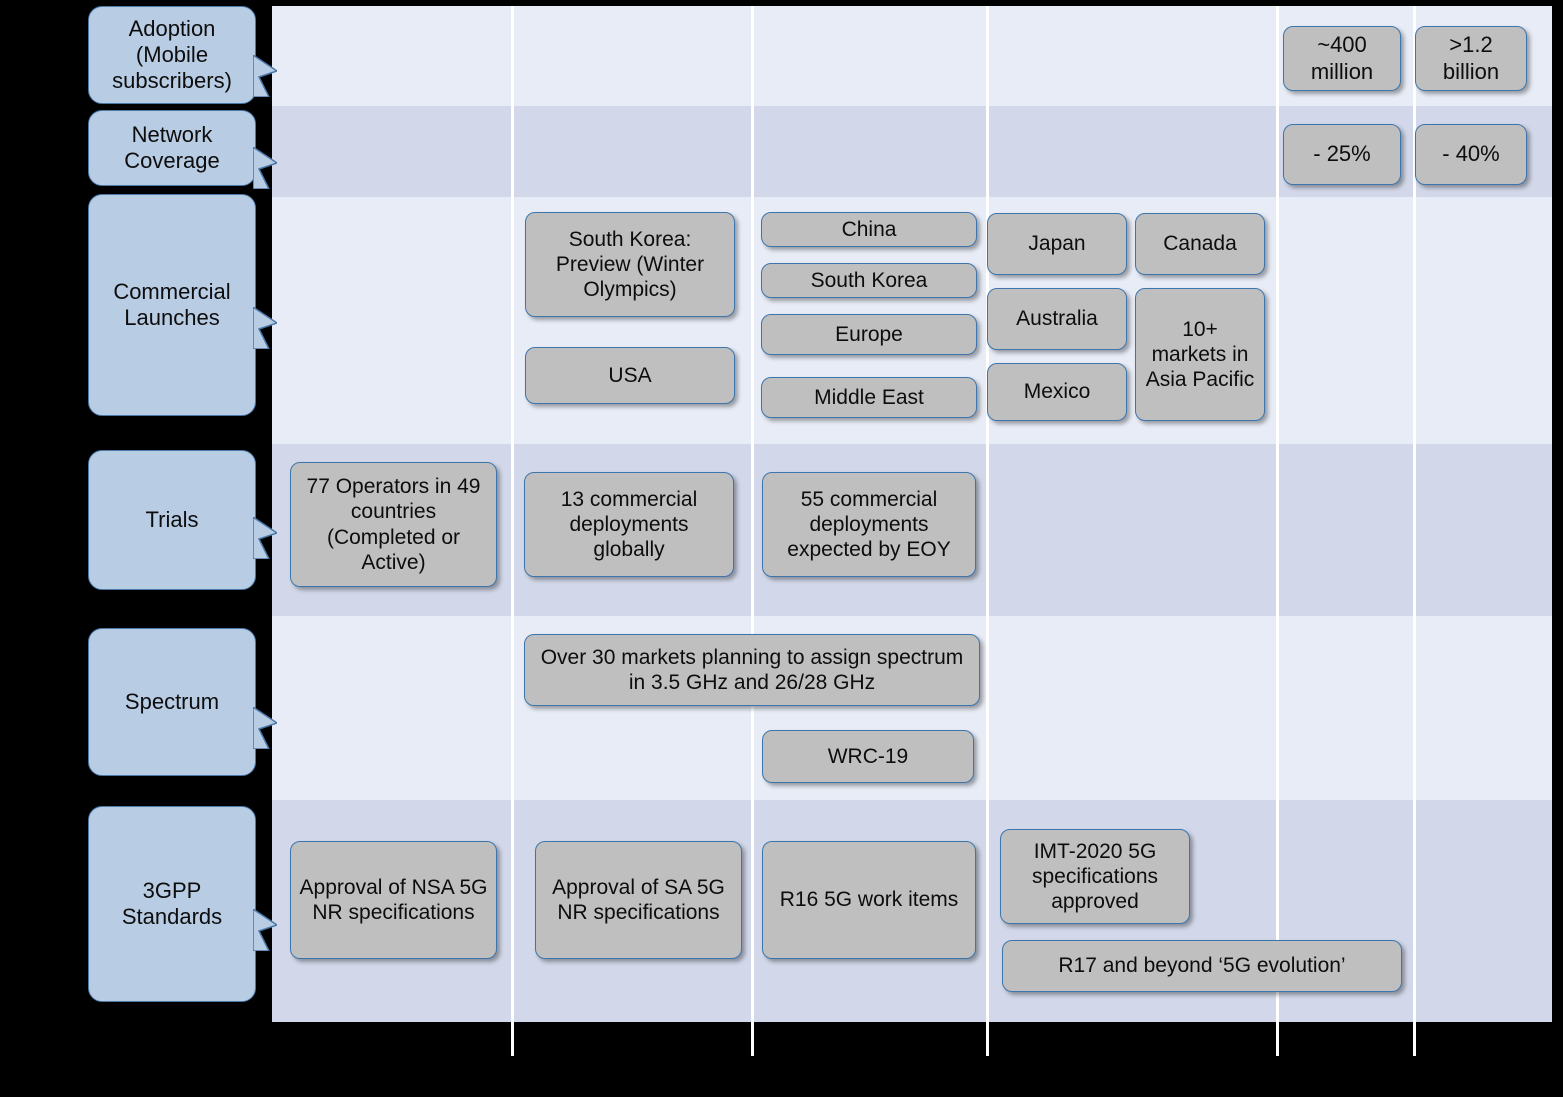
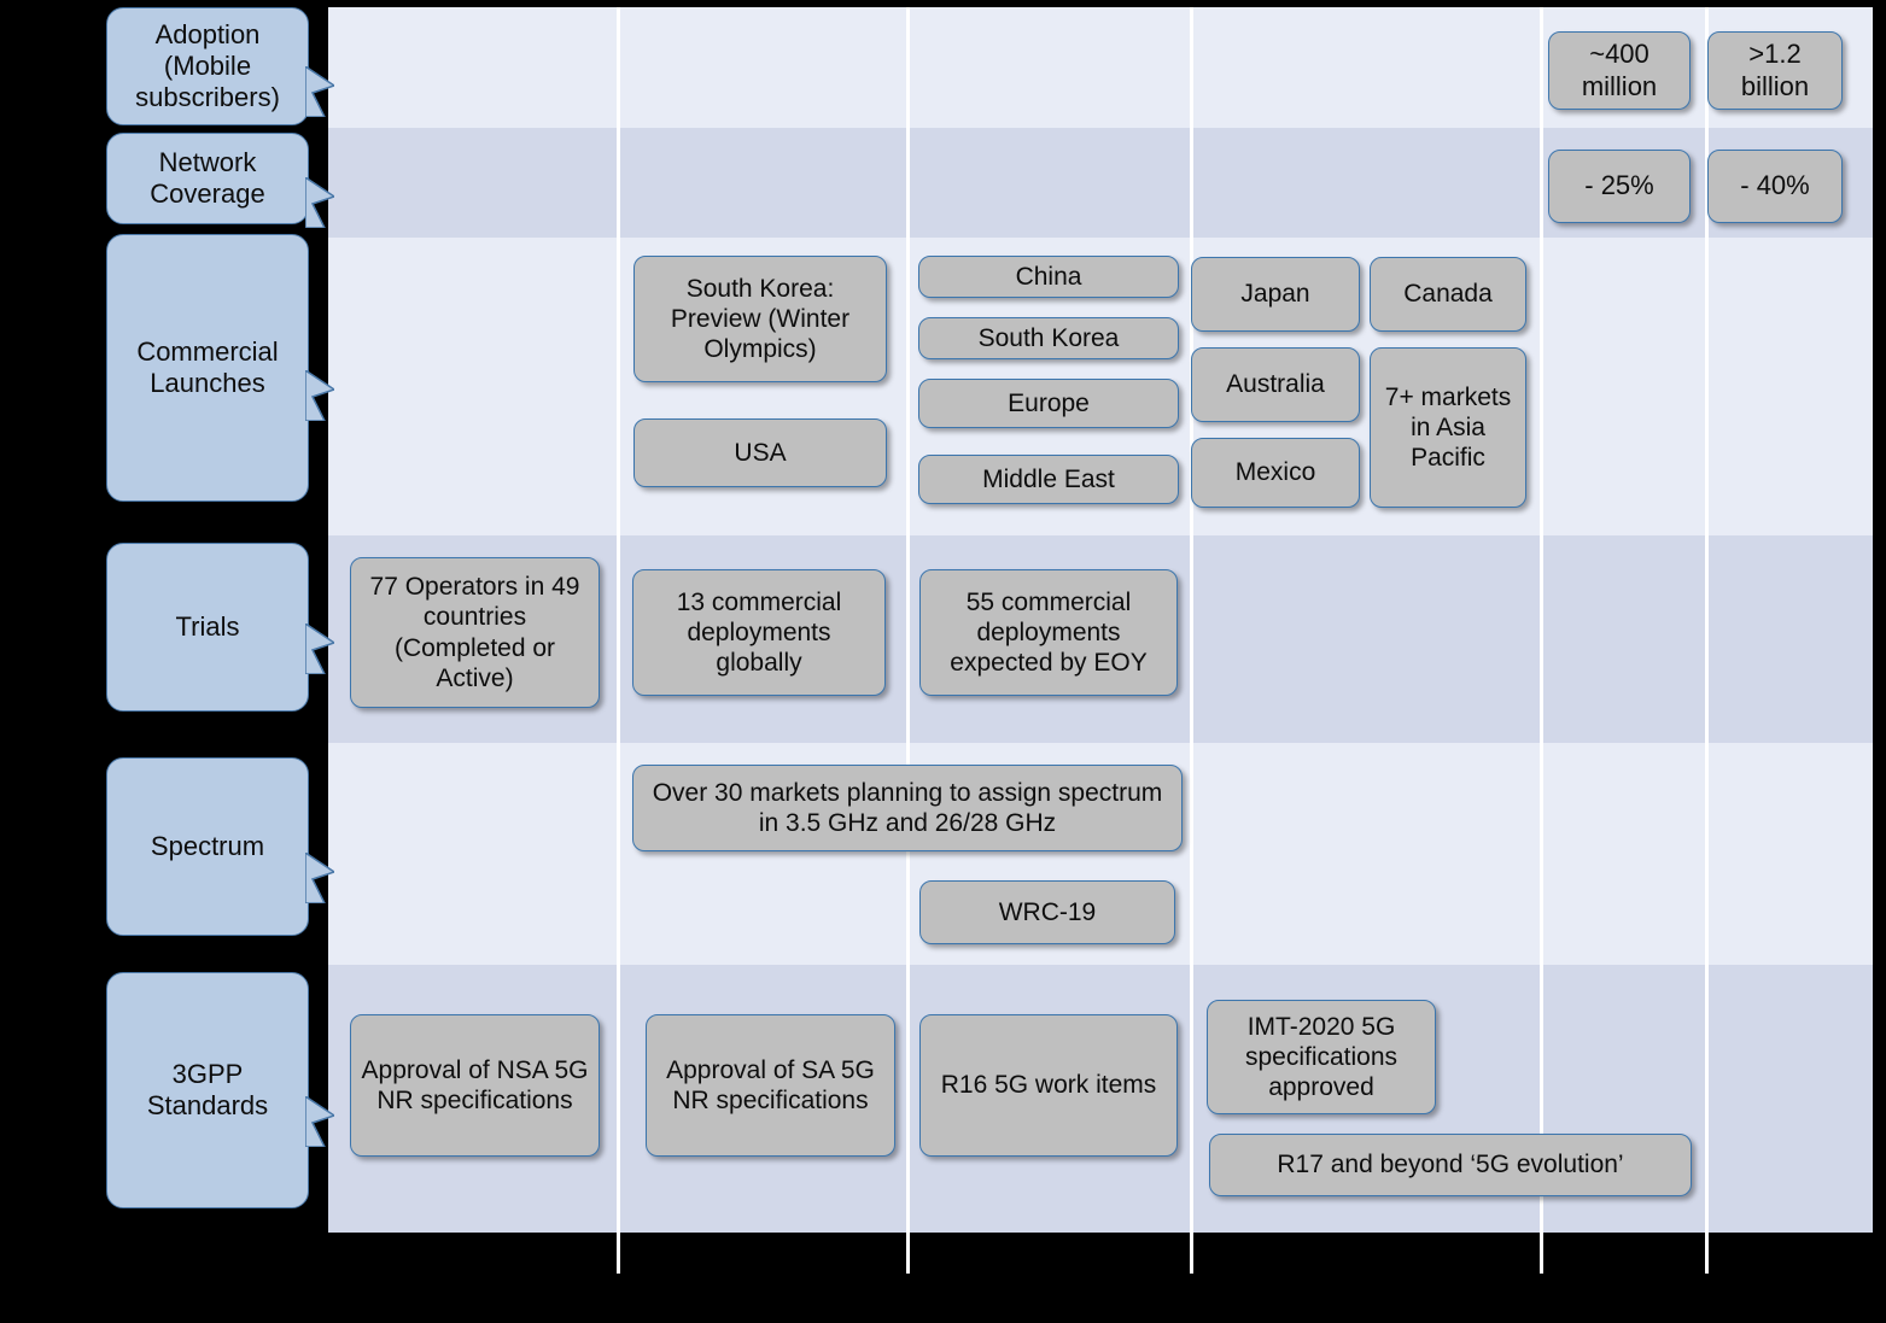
  Adoption
  (Mobile
  subscribers)
  Network
  Coverage
  Commercial
  Launches
  Trials
  Spectrum
  3GPP
  Standards
  ~400 million
  >1.2 billion
  - 25%
  - 40%
  South Korea: Preview (Winter Olympics)
  USA
  China
  South Korea
  Europe
  Middle East
  Japan
  Canada
  Australia
- 10+ markets in Asia Pacific
+ 7+ markets in Asia Pacific
  Mexico
  77 Operators in 49 countries (Completed or Active)
  13 commercial deployments globally
  55 commercial deployments expected by EOY
  Over 30 markets planning to assign spectrum in 3.5 GHz and 26/28 GHz
  WRC-19
  Approval of NSA 5G NR specifications
  Approval of SA 5G NR specifications
  R16 5G work items
  IMT-2020 5G specifications approved
  R17 and beyond ‘5G evolution’
